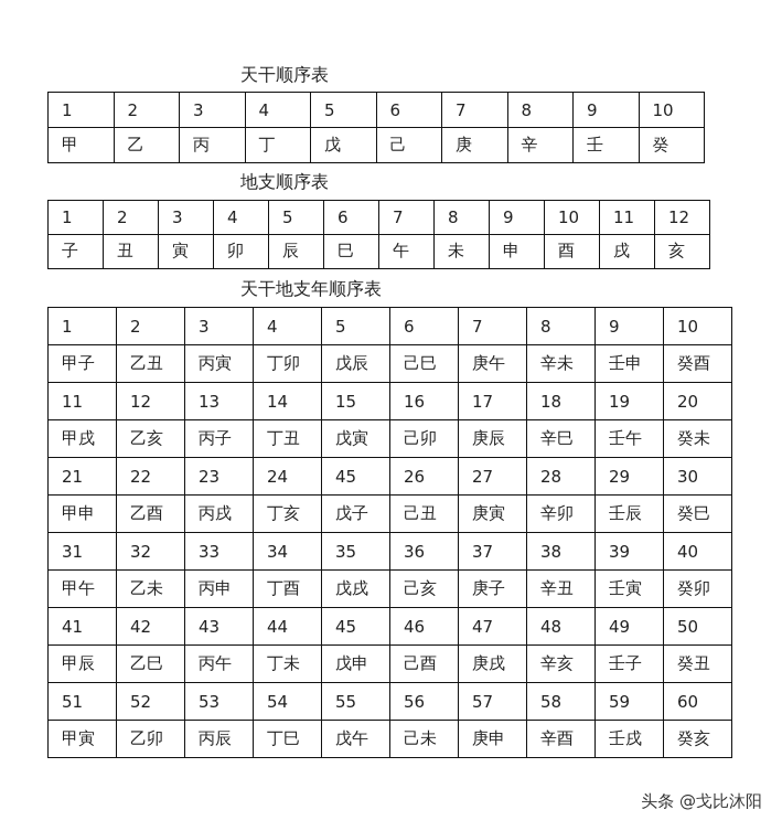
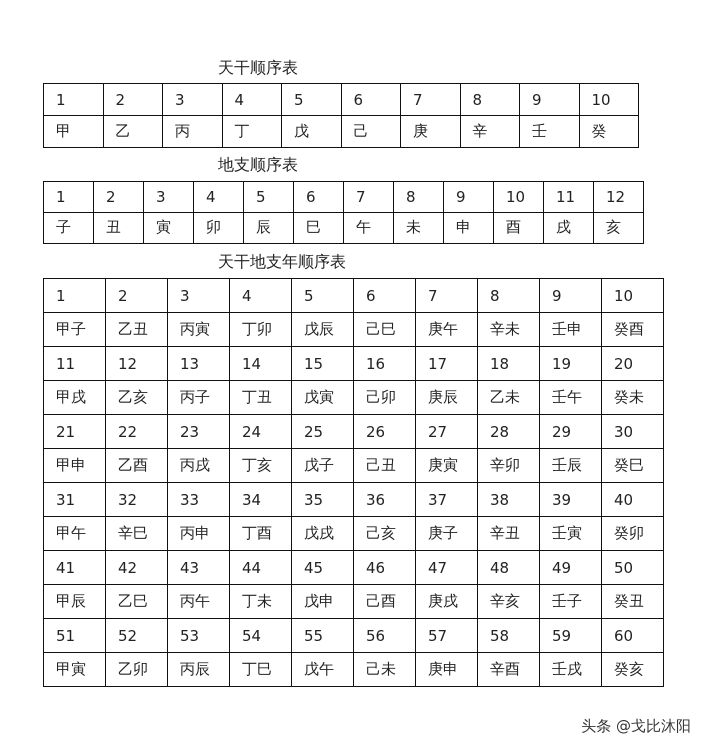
  天干顺序表
  1	2	3	4	5	6	7	8	9	10
  甲	乙	丙	丁	戊	己	庚	辛	壬	癸
  地支顺序表
  1	2	3	4	5	6	7	8	9	10	11	12
  子	丑	寅	卯	辰	巳	午	未	申	酉	戌	亥
  天干地支年顺序表
  1	2	3	4	5	6	7	8	9	10
  甲子	乙丑	丙寅	丁卯	戊辰	己巳	庚午	辛未	壬申	癸酉
  11	12	13	14	15	16	17	18	19	20
- 甲戌	乙亥	丙子	丁丑	戊寅	己卯	庚辰	辛巳	壬午	癸未
+ 甲戌	乙亥	丙子	丁丑	戊寅	己卯	庚辰	乙未	壬午	癸未
- 21	22	23	24	45	26	27	28	29	30
+ 21	22	23	24	25	26	27	28	29	30
  甲申	乙酉	丙戌	丁亥	戊子	己丑	庚寅	辛卯	壬辰	癸巳
  31	32	33	34	35	36	37	38	39	40
- 甲午	乙未	丙申	丁酉	戊戌	己亥	庚子	辛丑	壬寅	癸卯
+ 甲午	辛巳	丙申	丁酉	戊戌	己亥	庚子	辛丑	壬寅	癸卯
  41	42	43	44	45	46	47	48	49	50
  甲辰	乙巳	丙午	丁未	戊申	己酉	庚戌	辛亥	壬子	癸丑
  51	52	53	54	55	56	57	58	59	60
  甲寅	乙卯	丙辰	丁巳	戊午	己未	庚申	辛酉	壬戌	癸亥
  头条 @戈比沐阳
